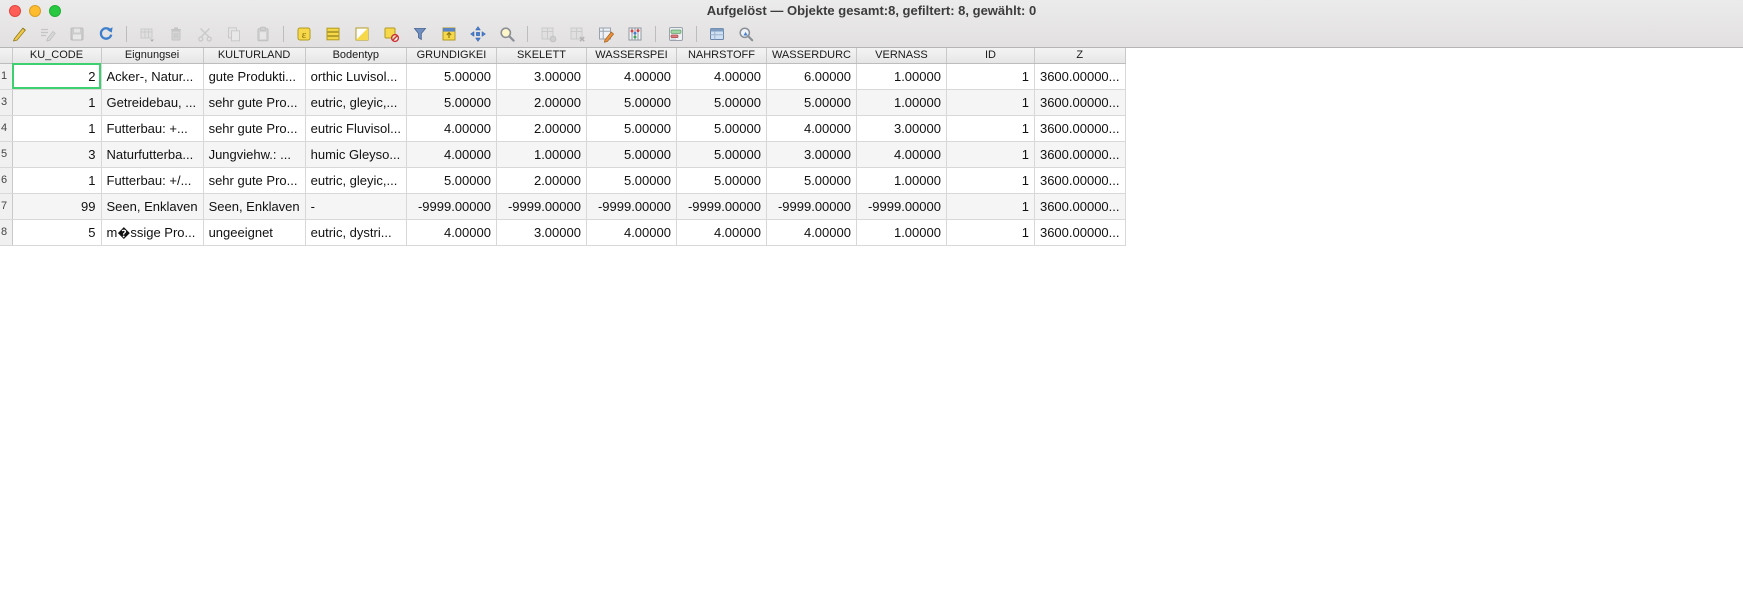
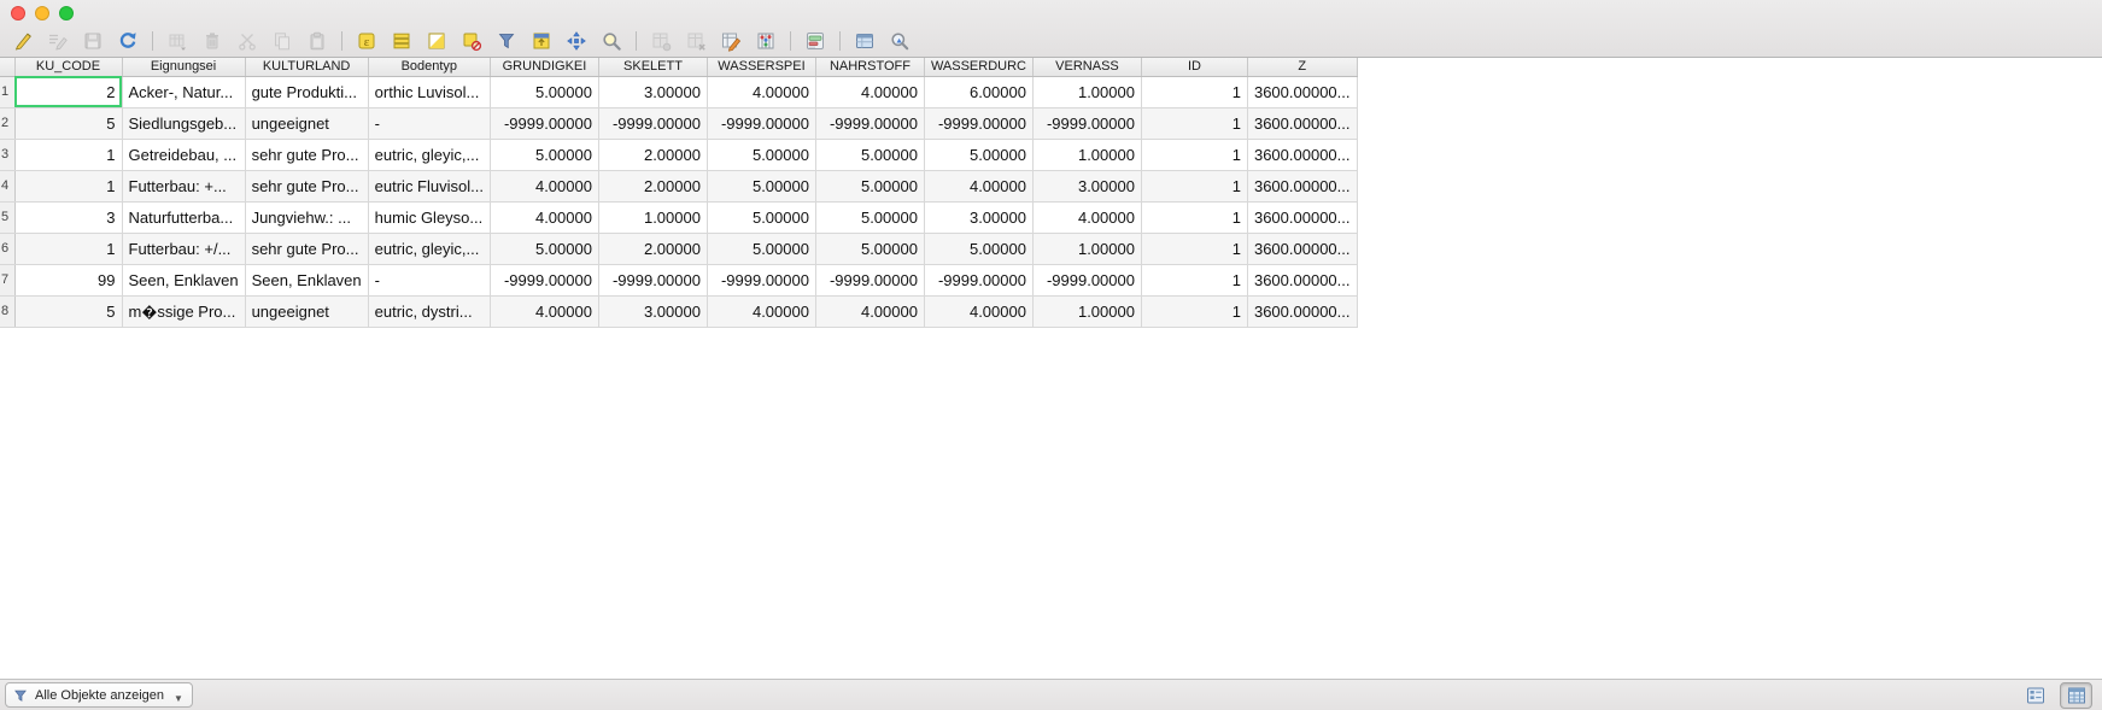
- Aufgelöst — Objekte gesamt:8, gefiltert: 8, gewählt: 0
  ε
  	KU_CODE	Eignungsei	KULTURLAND	Bodentyp	GRUNDIGKEI	SKELETT	WASSERSPEI	NAHRSTOFF	WASSERDURC	VERNASS	ID	Z
  1	2	Acker-, Natur...	gute Produkti...	orthic Luvisol...	5.00000	3.00000	4.00000	4.00000	6.00000	1.00000	1	3600.00000...
+ 2	5	Siedlungsgeb...	ungeeignet	-	-9999.00000	-9999.00000	-9999.00000	-9999.00000	-9999.00000	-9999.00000	1	3600.00000...
  3	1	Getreidebau, ...	sehr gute Pro...	eutric, gleyic,...	5.00000	2.00000	5.00000	5.00000	5.00000	1.00000	1	3600.00000...
  4	1	Futterbau: +...	sehr gute Pro...	eutric Fluvisol...	4.00000	2.00000	5.00000	5.00000	4.00000	3.00000	1	3600.00000...
  5	3	Naturfutterba...	Jungviehw.: ...	humic Gleyso...	4.00000	1.00000	5.00000	5.00000	3.00000	4.00000	1	3600.00000...
  6	1	Futterbau: +/...	sehr gute Pro...	eutric, gleyic,...	5.00000	2.00000	5.00000	5.00000	5.00000	1.00000	1	3600.00000...
  7	99	Seen, Enklaven	Seen, Enklaven	-	-9999.00000	-9999.00000	-9999.00000	-9999.00000	-9999.00000	-9999.00000	1	3600.00000...
  8	5	m�ssige Pro...	ungeeignet	eutric, dystri...	4.00000	3.00000	4.00000	4.00000	4.00000	1.00000	1	3600.00000...
+ Alle Objekte anzeigen
+ ▼
